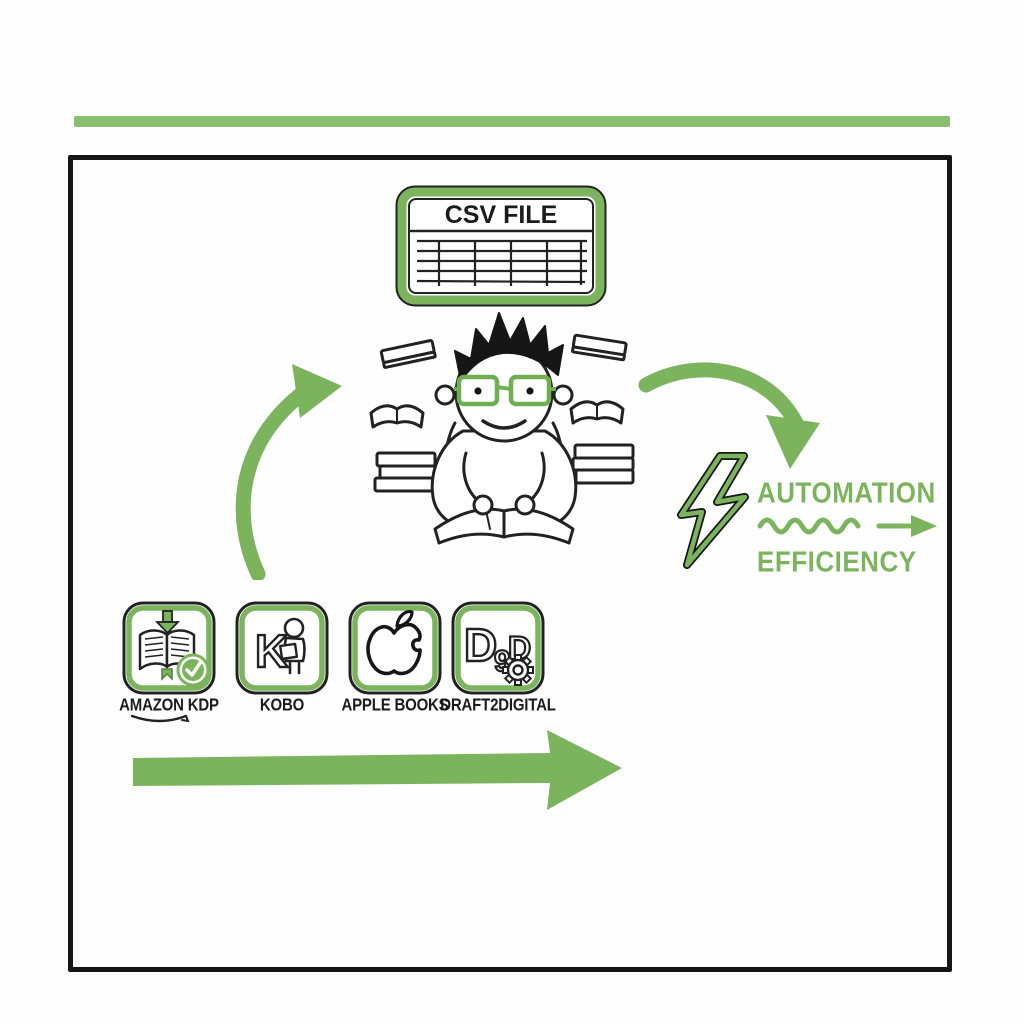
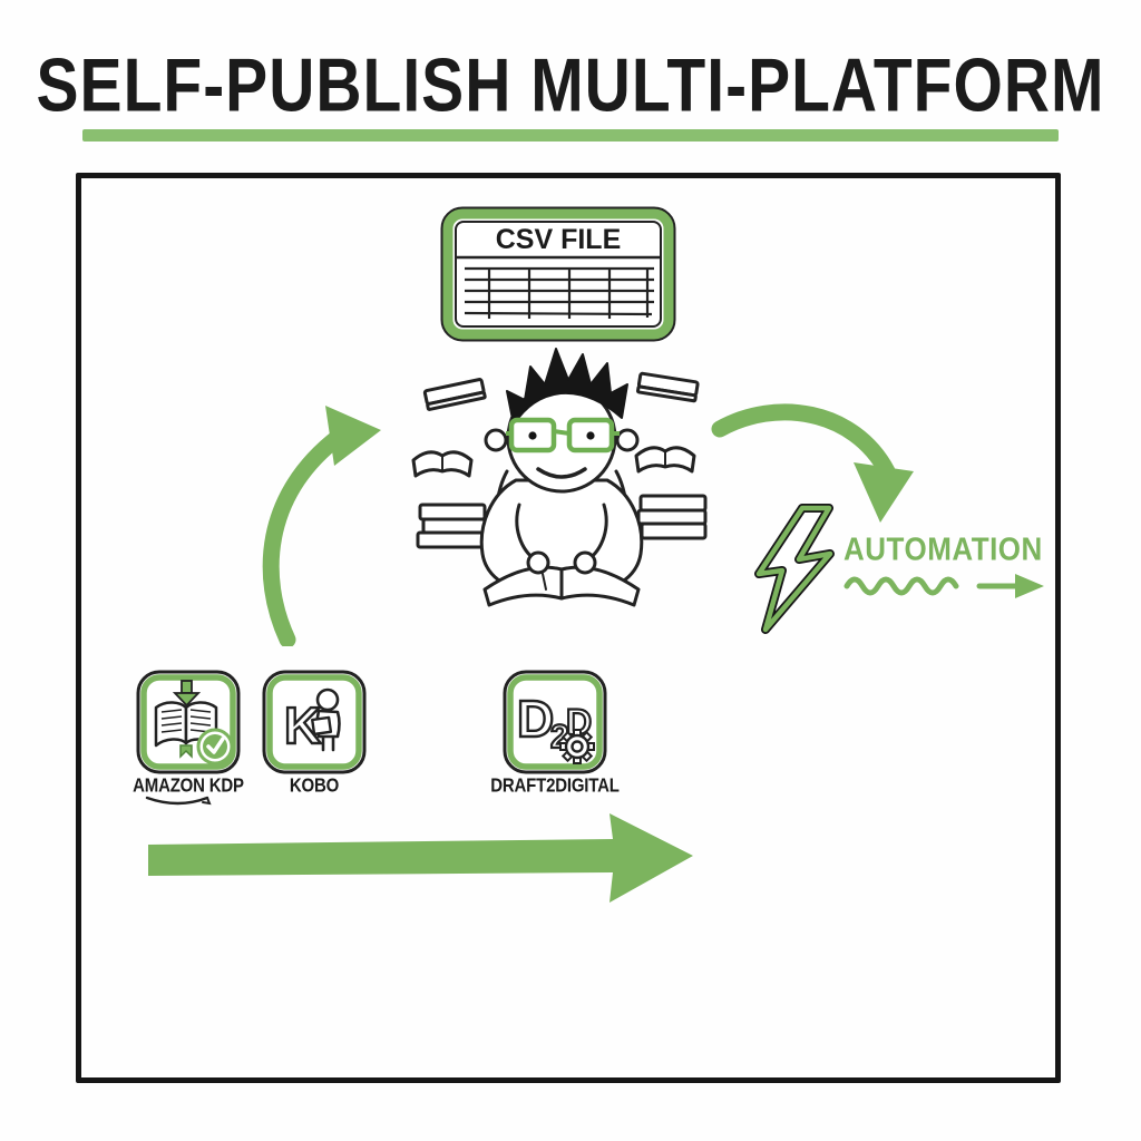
+ SELF-PUBLISH MULTI-PLATFORM
  CSV FILE
  AUTOMATION
- EFFICIENCY
  AMAZON KDP
  K
  KOBO
- APPLE BOOKS
  D
- 9
+ 2
  D
  DRAFT2DIGITAL
